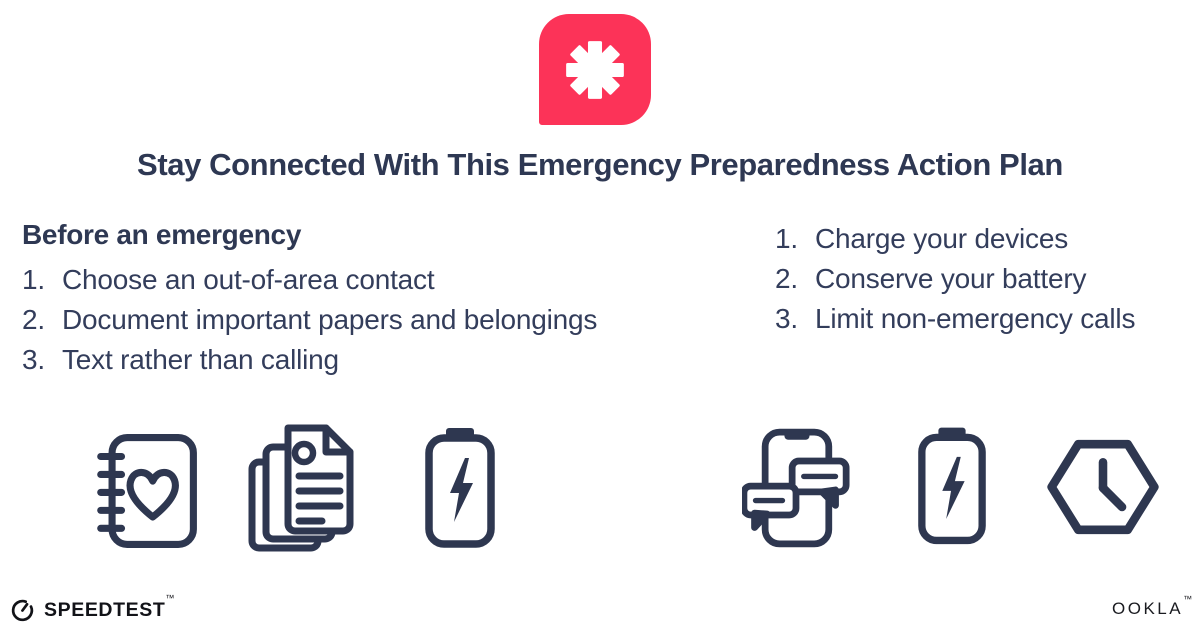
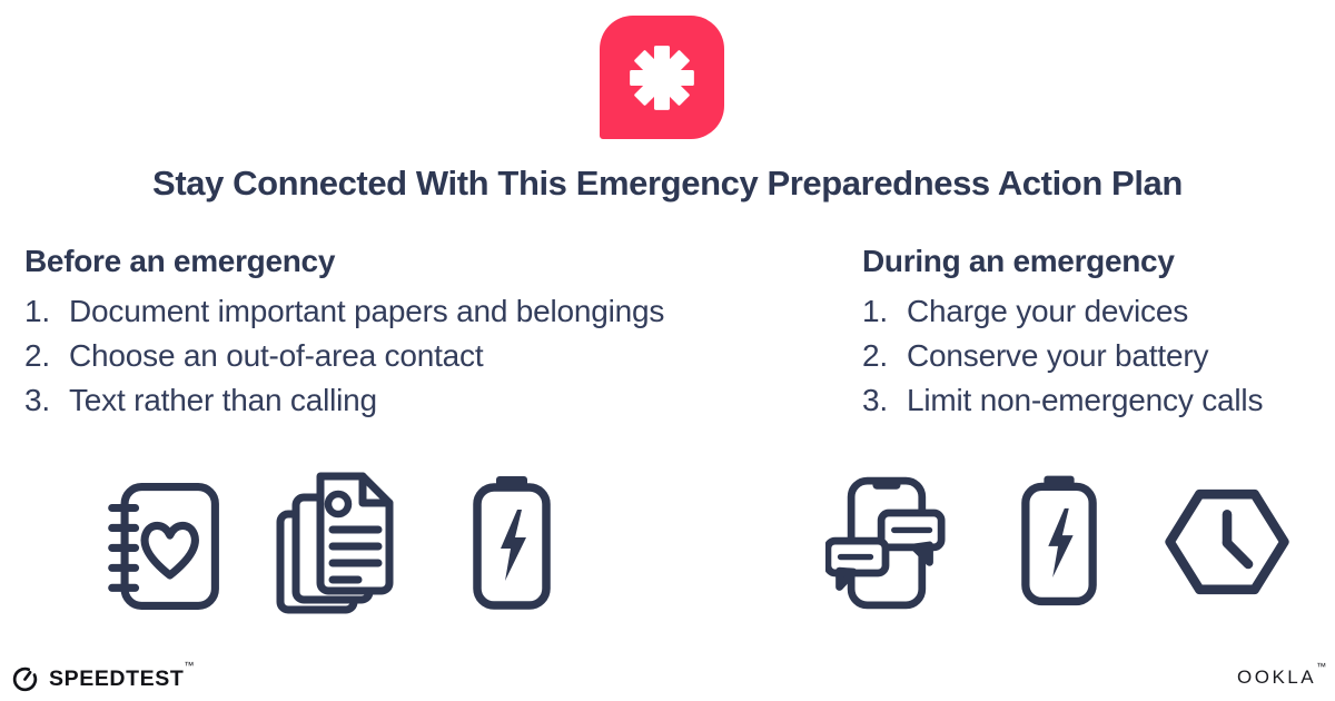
  Stay Connected With This Emergency Preparedness Action Plan
  Before an emergency
  1.
- Choose an out-of-area contact
+ Document important papers and belongings
  2.
- Document important papers and belongings
+ Choose an out-of-area contact
  3.
  Text rather than calling
+ During an emergency
  1.
  Charge your devices
  2.
  Conserve your battery
  3.
  Limit non-emergency calls
  SPEEDTEST™
  OOKLA™
